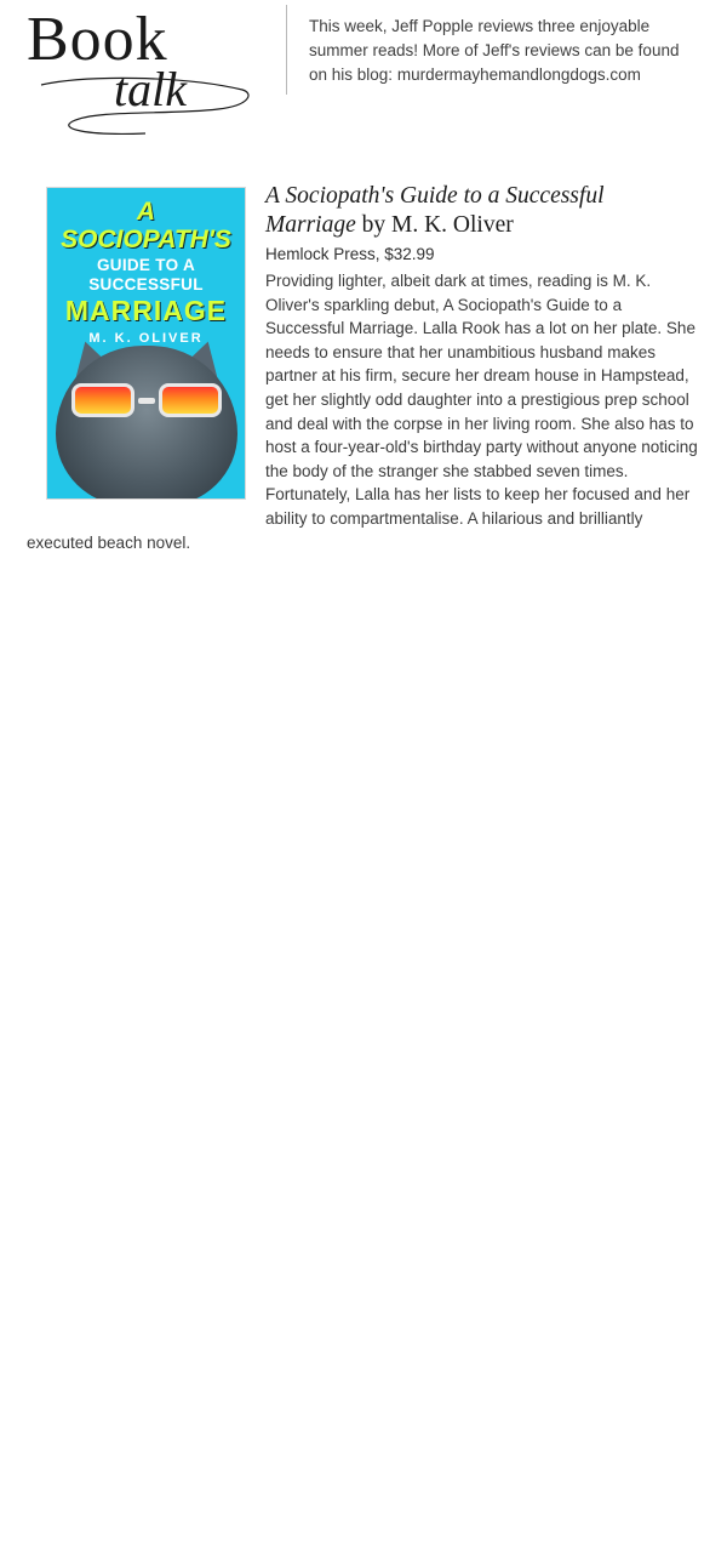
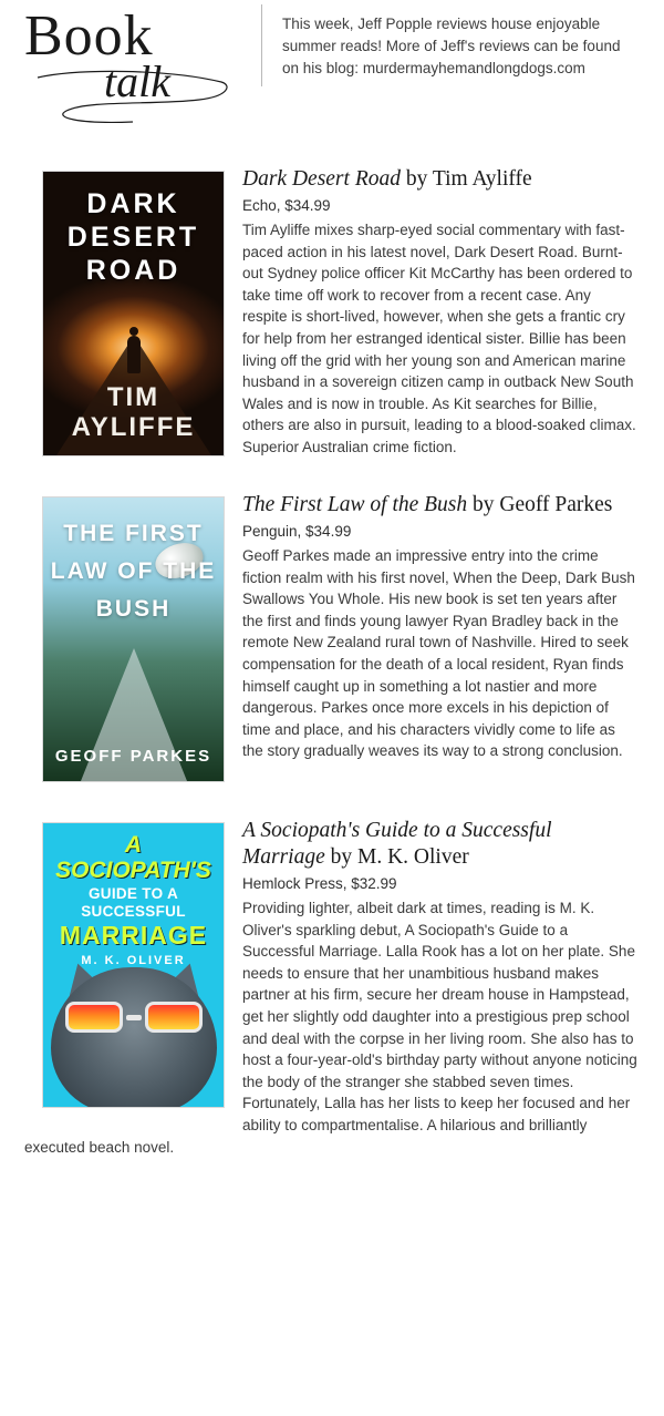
  Book
  talk
- This week, Jeff Popple reviews three enjoyable summer reads! More of Jeff's reviews can be found on his blog: murdermayhemandlongdogs.com
+ This week, Jeff Popple reviews house enjoyable summer reads! More of Jeff's reviews can be found on his blog: murdermayhemandlongdogs.com
+ DARK DESERT ROAD
+ TIM AYLIFFE
+ Dark Desert Road by Tim Ayliffe
+ Echo, $34.99
+ Tim Ayliffe mixes sharp-eyed social commentary with fast-paced action in his latest novel, Dark Desert Road. Burnt-out Sydney police officer Kit McCarthy has been ordered to take time off work to recover from a recent case. Any respite is short-lived, however, when she gets a frantic cry for help from her estranged identical sister. Billie has been living off the grid with her young son and American marine husband in a sovereign citizen camp in outback New South Wales and is now in trouble. As Kit searches for Billie, others are also in pursuit, leading to a blood-soaked climax. Superior Australian crime fiction.
+ THE FIRST LAW OF THE BUSH
+ GEOFF PARKES
+ The First Law of the Bush by Geoff Parkes
+ Penguin, $34.99
+ Geoff Parkes made an impressive entry into the crime fiction realm with his first novel, When the Deep, Dark Bush Swallows You Whole. His new book is set ten years after the first and finds young lawyer Ryan Bradley back in the remote New Zealand rural town of Nashville. Hired to seek compensation for the death of a local resident, Ryan finds himself caught up in something a lot nastier and more dangerous. Parkes once more excels in his depiction of time and place, and his characters vividly come to life as the story gradually weaves its way to a strong conclusion.
  A SOCIOPATH'S
  GUIDE TO A SUCCESSFUL
  MARRIAGE
  M. K. OLIVER
  A Sociopath's Guide to a Successful Marriage by M. K. Oliver
  Hemlock Press, $32.99
  Providing lighter, albeit dark at times, reading is M. K. Oliver's sparkling debut, A Sociopath's Guide to a Successful Marriage. Lalla Rook has a lot on her plate. She needs to ensure that her unambitious husband makes partner at his firm, secure her dream house in Hampstead, get her slightly odd daughter into a prestigious prep school and deal with the corpse in her living room. She also has to host a four-year-old's birthday party without anyone noticing the body of the stranger she stabbed seven times. Fortunately, Lalla has her lists to keep her focused and her ability to compartmentalise. A hilarious and brilliantly executed beach novel.
